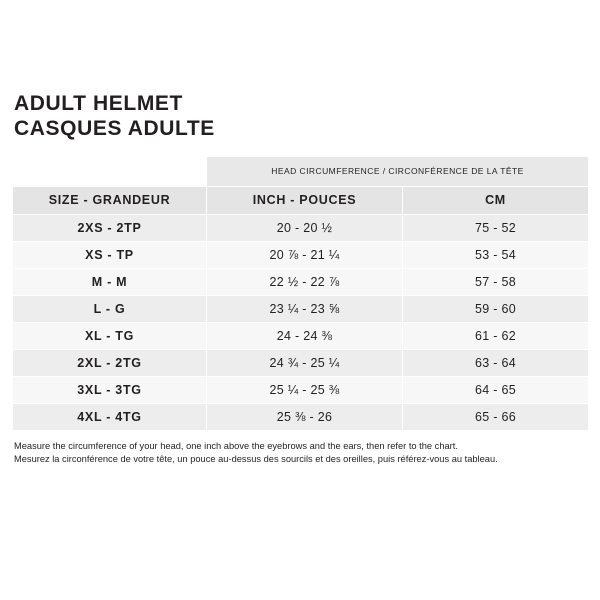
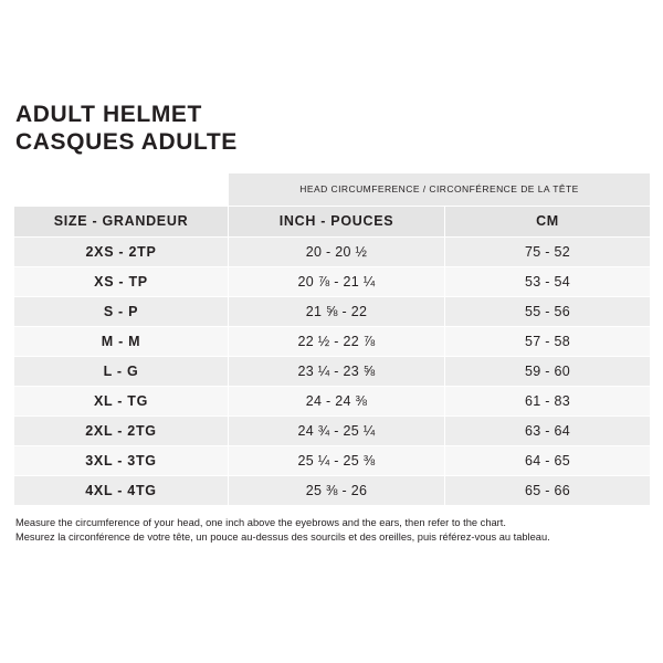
  ADULT HELMET
  CASQUES ADULTE
  	HEAD CIRCUMFERENCE / CIRCONFÉRENCE DE LA TÊTE
  SIZE - GRANDEUR	INCH - POUCES	CM
  2XS - 2TP	20 - 20 ½	75 - 52
  XS - TP	20 ⅞ - 21 ¼	53 - 54
+ S - P	21 ⅝ - 22	55 - 56
  M - M	22 ½ - 22 ⅞	57 - 58
  L - G	23 ¼ - 23 ⅝	59 - 60
- XL - TG	24 - 24 ⅜	61 - 62
+ XL - TG	24 - 24 ⅜	61 - 83
  2XL - 2TG	24 ¾ - 25 ¼	63 - 64
  3XL - 3TG	25 ¼ - 25 ⅜	64 - 65
  4XL - 4TG	25 ⅜ - 26	65 - 66
  Measure the circumference of your head, one inch above the eyebrows and the ears, then refer to the chart.
  Mesurez la circonférence de votre tête, un pouce au-dessus des sourcils et des oreilles, puis référez-vous au tableau.
